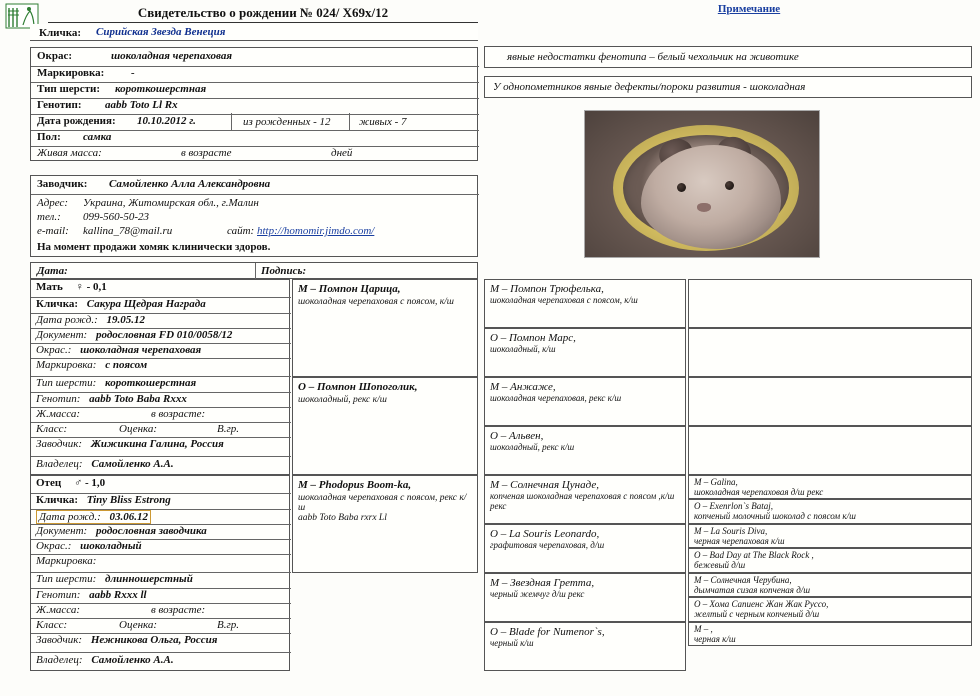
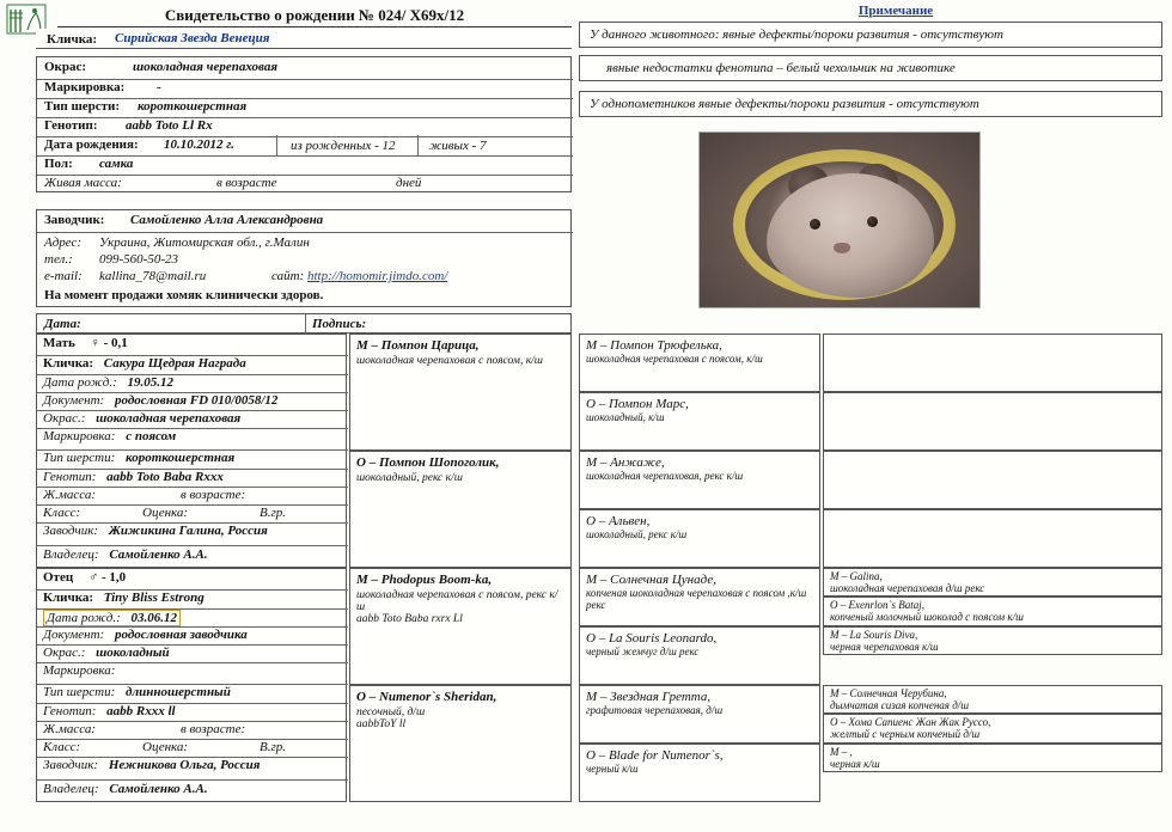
  Свидетельство о рождении № 024/ Х69х/12
  Примечание
  Кличка:
  Сирийская Звезда Венеция
  Окрас:
  шоколадная черепаховая
  Маркировка:
  -
  Тип шерсти:
  короткошерстная
  Генотип:
  aabb Toto Ll Rx
  Дата рождения:
  10.10.2012 г.
  из рожденных - 12
  живых - 7
  Пол:
  самка
  Живая масса:
  в возрасте
  дней
  Заводчик:
  Самойленко Алла Александровна
  Адрес:
  Украина, Житомирская обл., г.Малин
  тел.:
  099-560-50-23
  e-mail:
  kallina_78@mail.ru
  сайт:
  http://homomir.jimdo.com/
  На момент продажи хомяк клинически здоров.
  Дата:
  Подпись:
+ У данного животного: явные дефекты/пороки развития - отсутствуют
  явные недостатки фенотипа – белый чехольчик на животике
- У однопометников явные дефекты/пороки развития - шоколадная
+ У однопометников явные дефекты/пороки развития - отсутствуют
  Мать ♀ - 0,1
  Кличка: Сакура Щедрая Награда
  Дата рожд.: 19.05.12
  Документ: родословная FD 010/0058/12
  Окрас.: шоколадная черепаховая
  Маркировка: с поясом
  Тип шерсти: короткошерстная
  Генотип: aabb Toto Baba Rxxx
  Ж.масса:
  в возрасте:
  Класс:
  Оценка:
  В.гр.
  Заводчик: Жижикина Галина, Россия
  Владелец: Самойленко А.А.
  Отец ♂ - 1,0
  Кличка: Tiny Bliss Estrong
  Дата рожд.: 03.06.12
  Документ: родословная заводчика
  Окрас.: шоколадный
  Маркировка:
  Тип шерсти: длинношерстный
  Генотип: aabb Rxxx ll
  Ж.масса:
  в возрасте:
  Класс:
  Оценка:
  В.гр.
  Заводчик: Нежникова Ольга, Россия
  Владелец: Самойленко А.А.
  М – Помпон Царица,
  шоколадная черепаховая с поясом, к/ш
  О – Помпон Шопоголик,
  шоколадный, рекс к/ш
  М – Phodopus Boom-ka,
  шоколадная черепаховая с поясом, рекс к/ш
  aabb Toto Baba rxrx Ll
+ О – Numenor`s Sheridan,
+ песочный, д/ш
+ aabbToY ll
  М – Помпон Трюфелька,
  шоколадная черепаховая с поясом, к/ш
  О – Помпон Марс,
  шоколадный, к/ш
  М – Анжаже,
  шоколадная черепаховая, рекс к/ш
  О – Альвен,
  шоколадный, рекс к/ш
  М – Солнечная Цунаде,
  копченая шоколадная черепаховая с поясом ,к/ш рекс
  О – La Souris Leonardo,
- графитовая черепаховая, д/ш
+ черный жемчуг д/ш рекс
  М – Звездная Гретта,
- черный жемчуг д/ш рекс
+ графитовая черепаховая, д/ш
  О – Blade for Numenor`s,
  черный к/ш
  М – Galina,
  шоколадная черепаховая д/ш рекс
  О – Exenrlon`s Bataj,
  копченый молочный шоколад с поясом к/ш
  М – La Souris Diva,
  черная черепаховая к/ш
- О – Bad Day at The Black Rock ,
- бежевый д/ш
  М – Солнечная Черубина,
  дымчатая сизая копченая д/ш
  О – Хома Сапиенс Жан Жак Руссо,
  желтый с черным копченый д/ш
  М – ,
  черная к/ш
